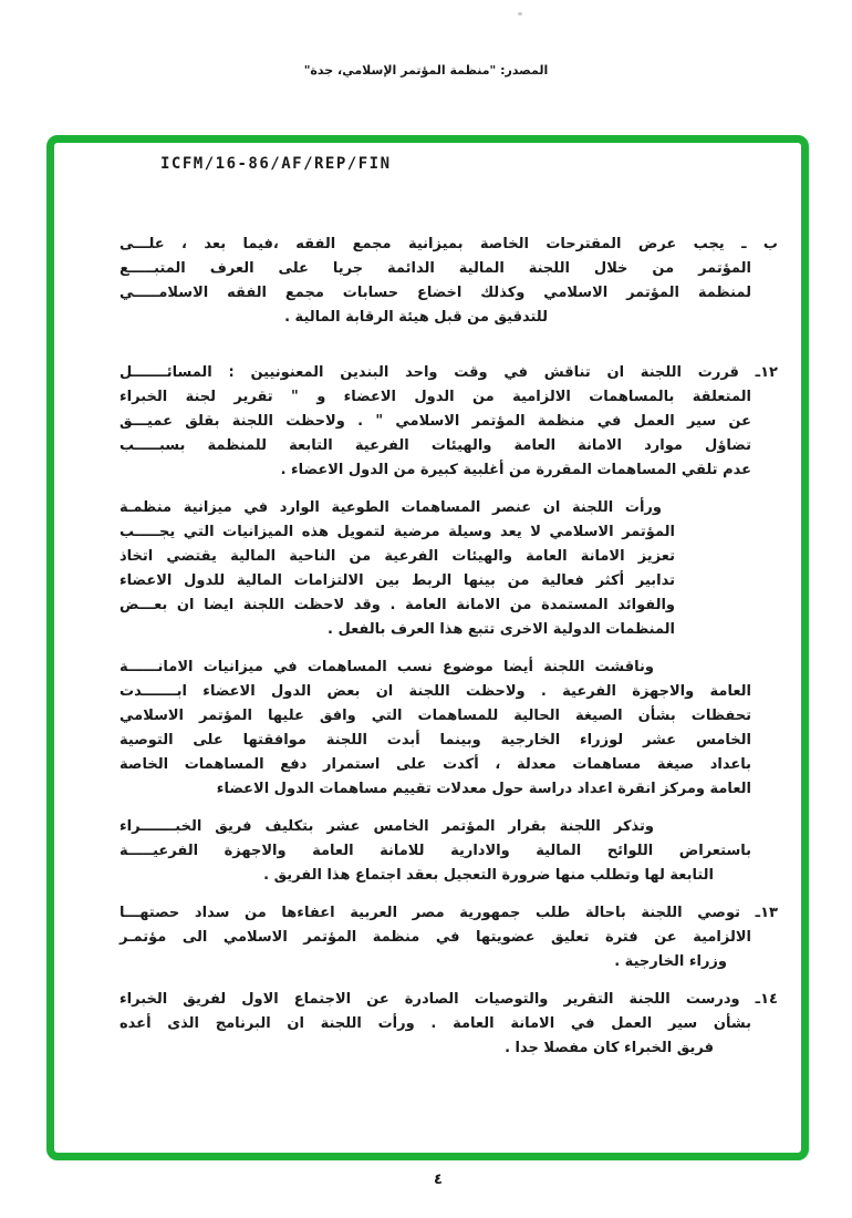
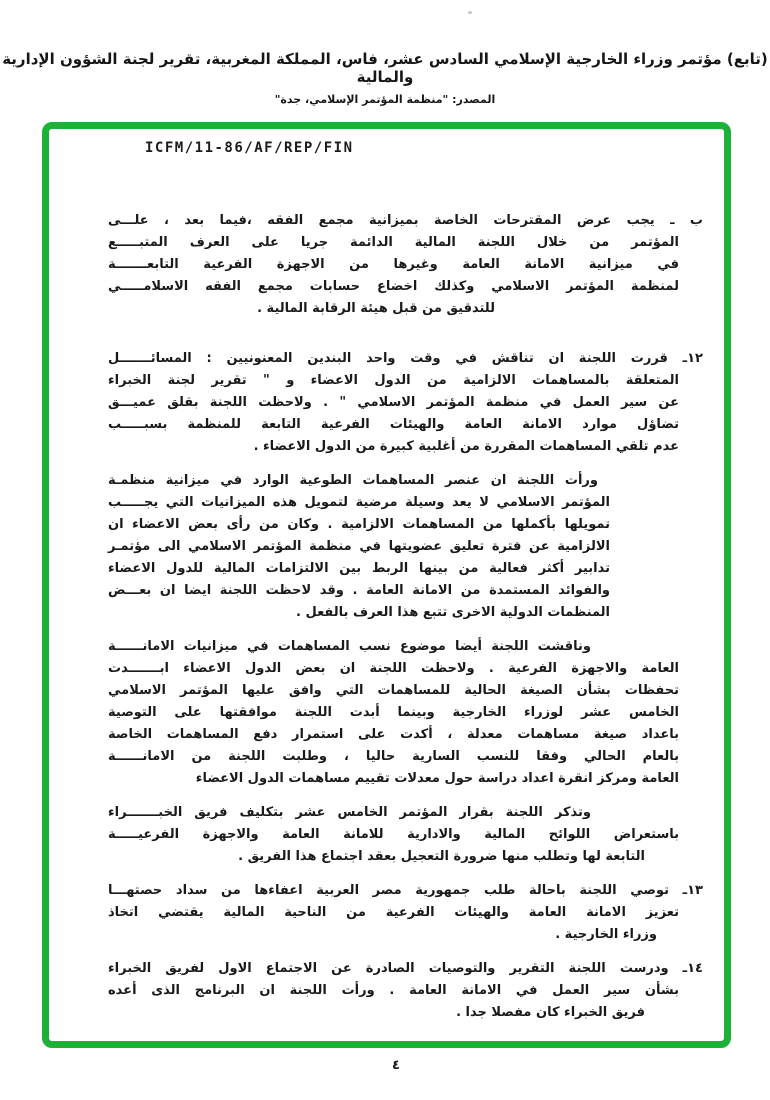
+ (تابع) مؤتمر وزراء الخارجية الإسلامي السادس عشر، فاس، المملكة المغربية، تقرير لجنة الشؤون الإدارية والمالية
  المصدر: "منظمة المؤتمر الإسلامي، جدة"
- ICFM/16-86/AF/REP/FIN
+ ICFM/11-86/AF/REP/FIN
  ب ـ يجب عرض المقترحات الخاصة بميزانية مجمع الفقه ،فيما بعد ، علـــى
  المؤتمر من خلال اللجنة المالية الدائمة جريا على العرف المتبـــــع
+ في ميزانية الامانة العامة وغيرها من الاجهزة الفرعية التابعـــــــة
  لمنظمة المؤتمر الاسلامي وكذلك اخضاع حسابات مجمع الفقه الاسلامـــــي
  للتدقيق من قبل هيئة الرقابة المالية .
  ١٢ـ قررت اللجنة ان تناقش في وقت واحد البندين المعنونيين : المسائـــــــل
  المتعلقة بالمساهمات الالزامية من الدول الاعضاء و " تقرير لجنة الخبراء
  عن سير العمل في منظمة المؤتمر الاسلامي " . ولاحظت اللجنة بقلق عميـــق
  تضاؤل موارد الامانة العامة والهيئات الفرعية التابعة للمنظمة بسبـــــب
  عدم تلقي المساهمات المقررة من أغلبية كبيرة من الدول الاعضاء .
  ورأت اللجنة ان عنصر المساهمات الطوعية الوارد في ميزانية منظمـة
  المؤتمر الاسلامي لا يعد وسيلة مرضية لتمويل هذه الميزانيات التي يجـــــب
+ تمويلها بأكملها من المساهمات الالزامية . وكان من رأى بعض الاعضاء ان
- تعزيز الامانة العامة والهيئات الفرعية من الناحية المالية يقتضي اتخاذ
+ الالزامية عن فترة تعليق عضويتها في منظمة المؤتمر الاسلامي الى مؤتمـر
  تدابير أكثر فعالية من بينها الربط بين الالتزامات المالية للدول الاعضاء
  والفوائد المستمدة من الامانة العامة . وقد لاحظت اللجنة ايضا ان بعـــض
  المنظمات الدولية الاخرى تتبع هذا العرف بالفعل .
  وناقشت اللجنة أيضا موضوع نسب المساهمات في ميزانيات الامانــــــة
  العامة والاجهزة الفرعية . ولاحظت اللجنة ان بعض الدول الاعضاء ابـــــــدت
  تحفظات بشأن الصيغة الحالية للمساهمات التي وافق عليها المؤتمر الاسلامي
  الخامس عشر لوزراء الخارجية وبينما أبدت اللجنة موافقتها على التوصية
  باعداد صيغة مساهمات معدلة ، أكدت على استمرار دفع المساهمات الخاصة
+ بالعام الحالي وفقا للنسب السارية حاليا ، وطلبت اللجنة من الامانــــــة
  العامة ومركز انقرة اعداد دراسة حول معدلات تقييم مساهمات الدول الاعضاء
  وتذكر اللجنة بقرار المؤتمر الخامس عشر بتكليف فريق الخبـــــــراء
  باستعراض اللوائح المالية والادارية للامانة العامة والاجهزة الفرعيـــــة
  التابعة لها وتطلب منها ضرورة التعجيل بعقد اجتماع هذا الفريق .
  ١٣ـ توصي اللجنة باحالة طلب جمهورية مصر العربية اعفاءها من سداد حصتهـــا
- الالزامية عن فترة تعليق عضويتها في منظمة المؤتمر الاسلامي الى مؤتمـر
+ تعزيز الامانة العامة والهيئات الفرعية من الناحية المالية يقتضي اتخاذ
  وزراء الخارجية .
  ١٤ـ ودرست اللجنة التقرير والتوصيات الصادرة عن الاجتماع الاول لفريق الخبراء
  بشأن سير العمل في الامانة العامة . ورأت اللجنة ان البرنامج الذى أعده
  فريق الخبراء كان مفصلا جدا .
  ٤
